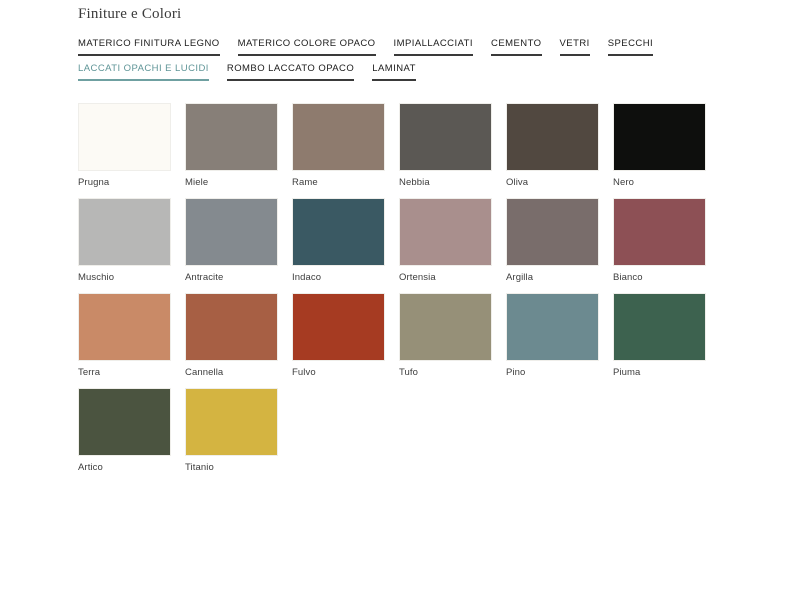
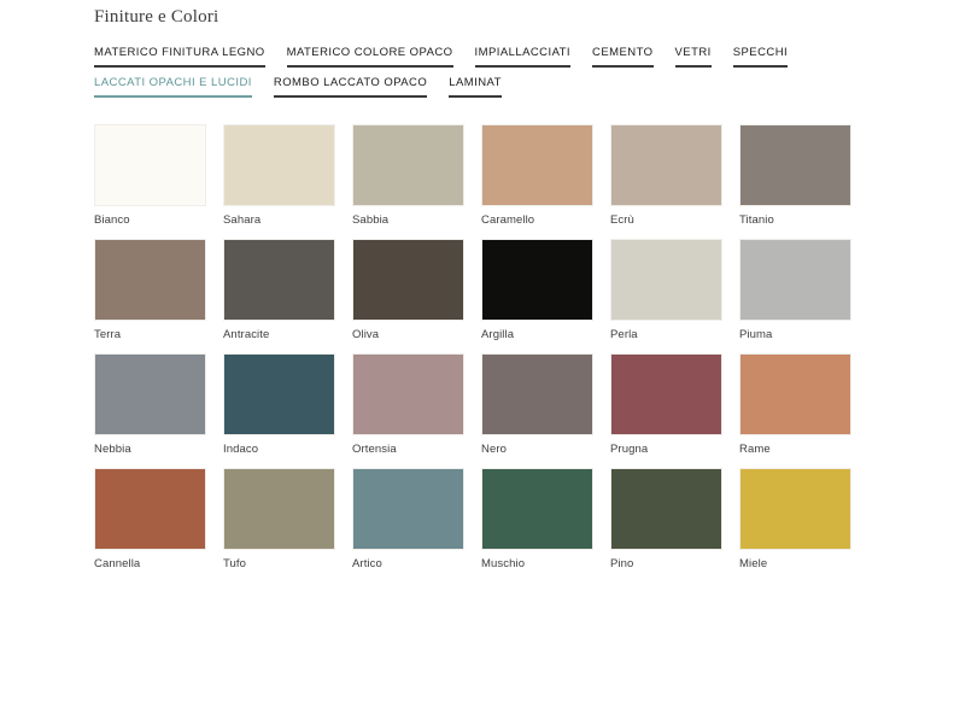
  Finiture e Colori
  MATERICO FINITURA LEGNO
  MATERICO COLORE OPACO
  IMPIALLACCIATI
  CEMENTO
  VETRI
  SPECCHI
  LACCATI OPACHI E LUCIDI
  ROMBO LACCATO OPACO
  LAMINAT
- Prugna
+ Bianco
+ Sahara
+ Sabbia
+ Caramello
+ Ecrù
- Miele
+ Titanio
- Rame
+ Terra
- Nebbia
+ Antracite
  Oliva
- Nero
+ Argilla
+ Perla
- Muschio
+ Piuma
- Antracite
+ Nebbia
  Indaco
  Ortensia
- Argilla
+ Nero
- Bianco
+ Prugna
- Terra
+ Rame
  Cannella
- Fulvo
  Tufo
- Pino
+ Artico
- Piuma
+ Muschio
- Artico
+ Pino
- Titanio
+ Miele
